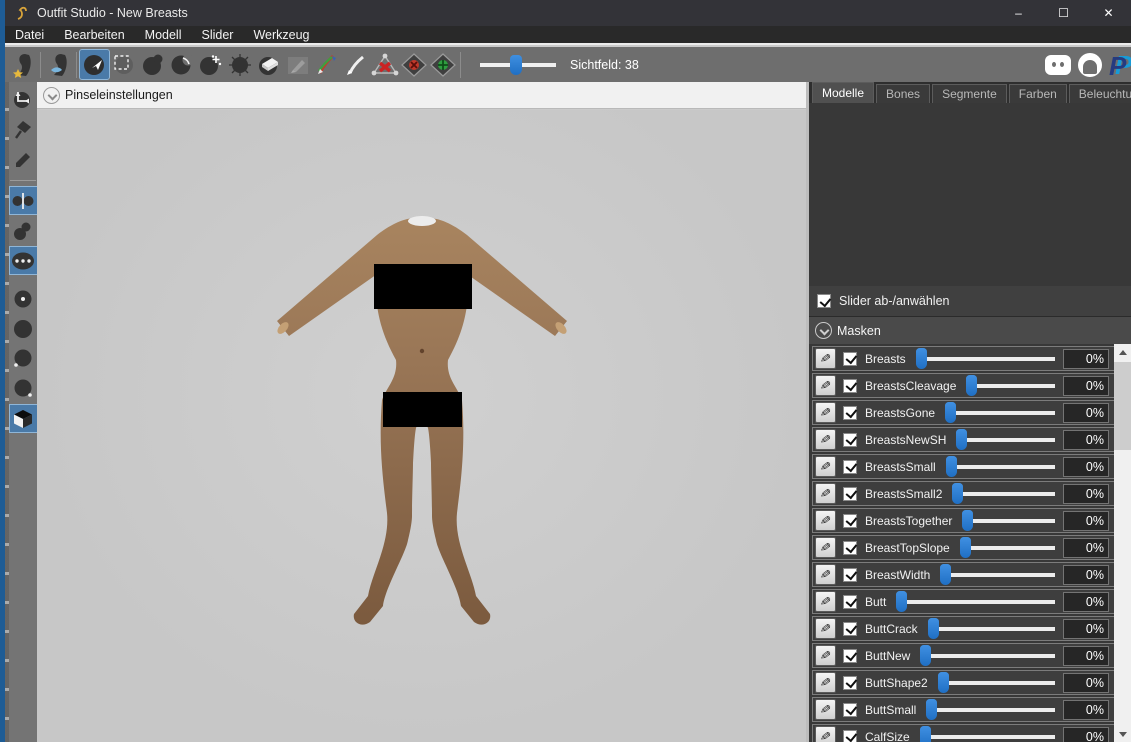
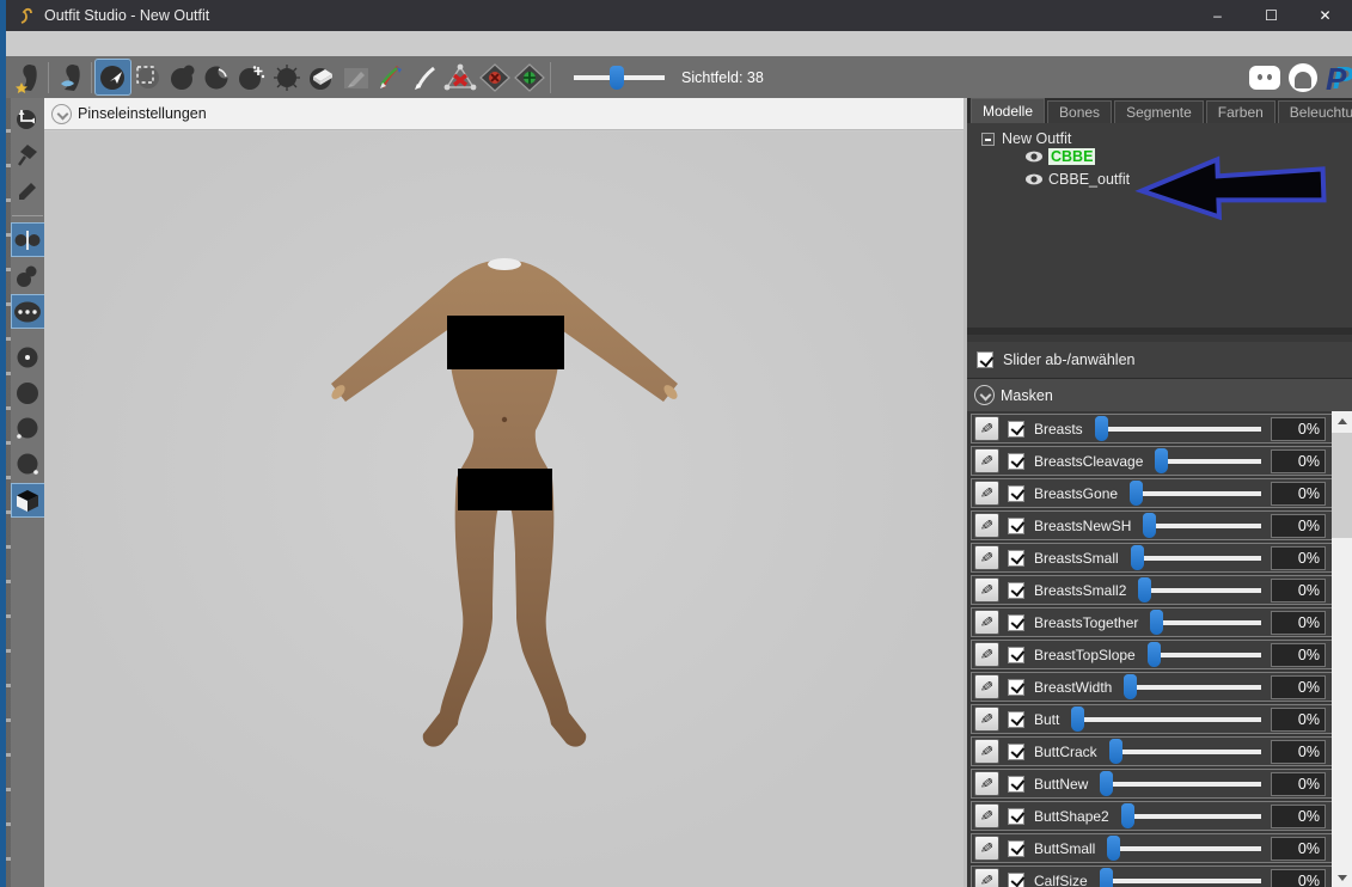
- Outfit Studio - New Breasts
+ Outfit Studio - New Outfit
  –
  ☐
  ✕
- Datei
- Bearbeiten
- Modell
- Slider
- Werkzeug
  Sichtfeld: 38
  P
  P
  Pinseleinstellungen
  Modelle
  Bones
  Segmente
  Farben
  Beleuchtu
+ New Outfit
+ CBBE
+ CBBE_outfit
  Slider ab-/anwählen
  Masken
  Breasts
  0%
  BreastsCleavage
  0%
  BreastsGone
  0%
  BreastsNewSH
  0%
  BreastsSmall
  0%
  BreastsSmall2
  0%
  BreastsTogether
  0%
  BreastTopSlope
  0%
  BreastWidth
  0%
  Butt
  0%
  ButtCrack
  0%
  ButtNew
  0%
  ButtShape2
  0%
  ButtSmall
  0%
  CalfSize
  0%
